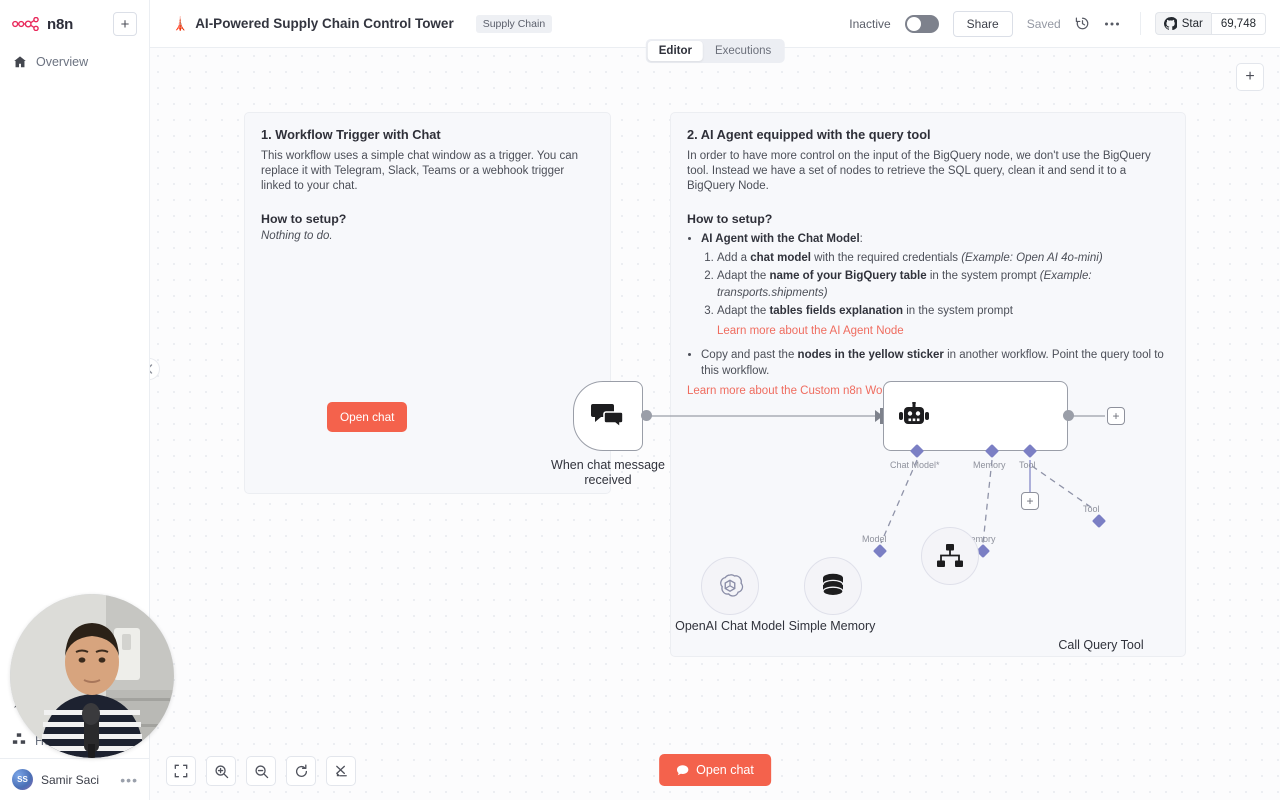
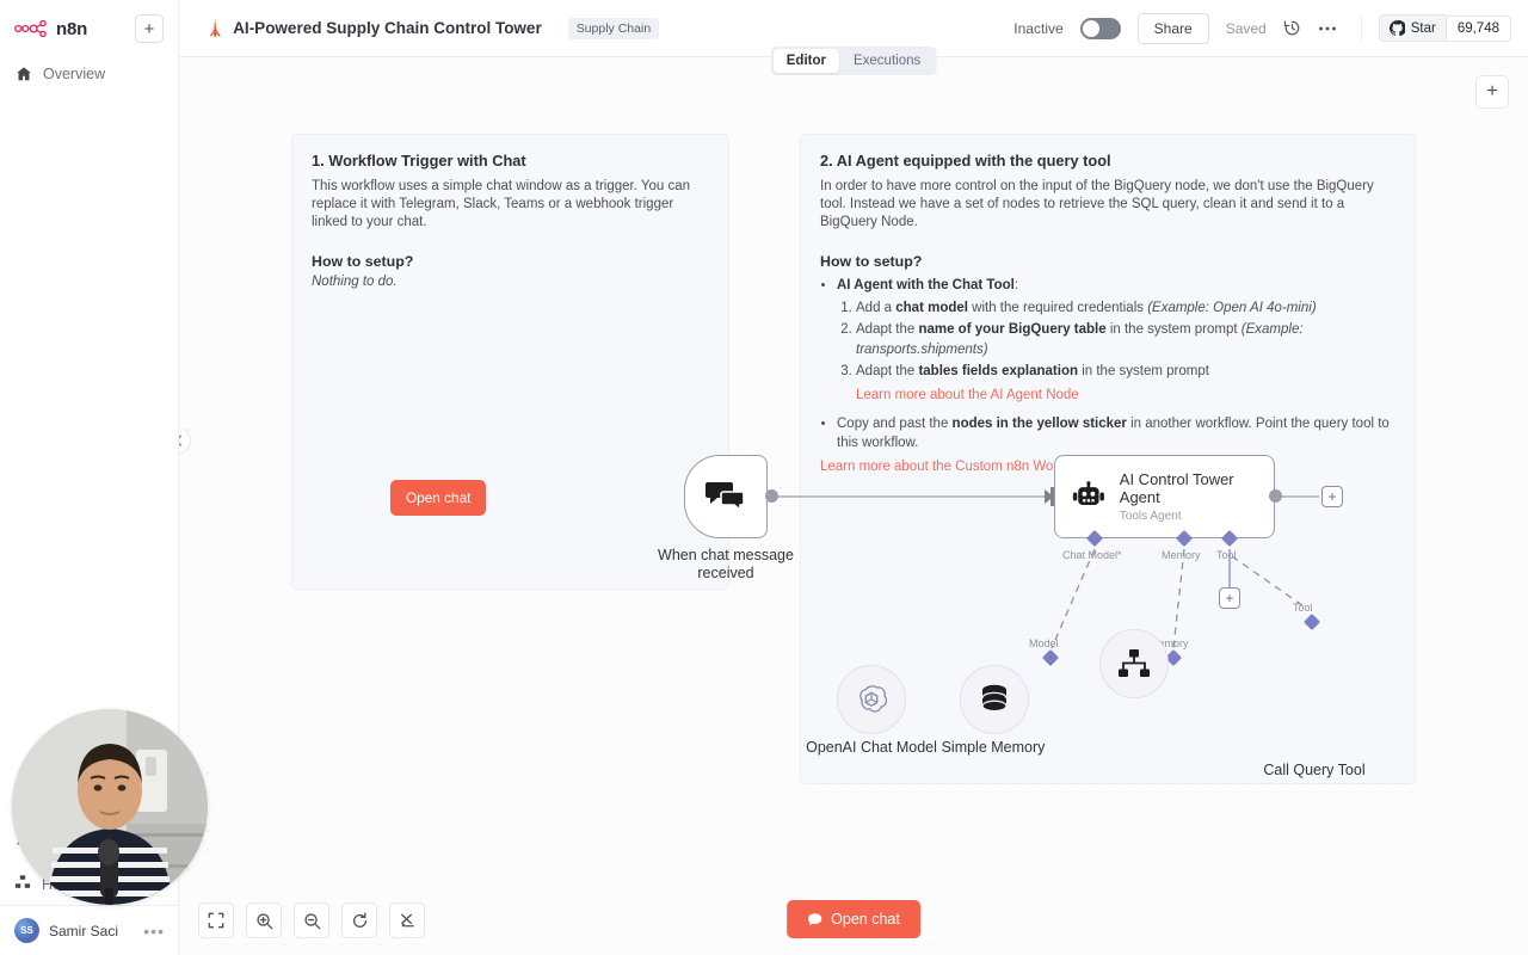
  n8n
  +
  Overview
  SS
  Samir Saci
  •••
  🗼
  AI-Powered Supply Chain Control Tower
  Supply Chain
  Inactive
  Share
  Saved
  Star
  69,748
  Editor
  Executions
  +
  1. Workflow Trigger with Chat
  This workflow uses a simple chat window as a trigger. You can replace it with Telegram, Slack, Teams or a webhook trigger linked to your chat.
  How to setup?
  Nothing to do.
  2. AI Agent equipped with the query tool
  In order to have more control on the input of the BigQuery node, we don't use the BigQuery tool. Instead we have a set of nodes to retrieve the SQL query, clean it and send it to a BigQuery Node.
  How to setup?
- AI Agent with the Chat Model:
+ AI Agent with the Chat Tool:
  Add a chat model with the required credentials (Example: Open AI 4o-mini)
  Adapt the name of your BigQuery table in the system prompt (Example: transports.shipments)
  Adapt the tables fields explanation in the system prompt
  Learn more about the AI Agent Node
  Copy and past the nodes in the yellow sticker in another workflow. Point the query tool to this workflow.
  Open chat
  When chat message received
+ AI Control Tower Agent
+ Tools Agent
  +
  Chat Model*
  Memory
  Tool
  +
  Model
  OpenAI Chat Model
  Simple Memory
  Tool
  Call Query Tool
  Open chat
